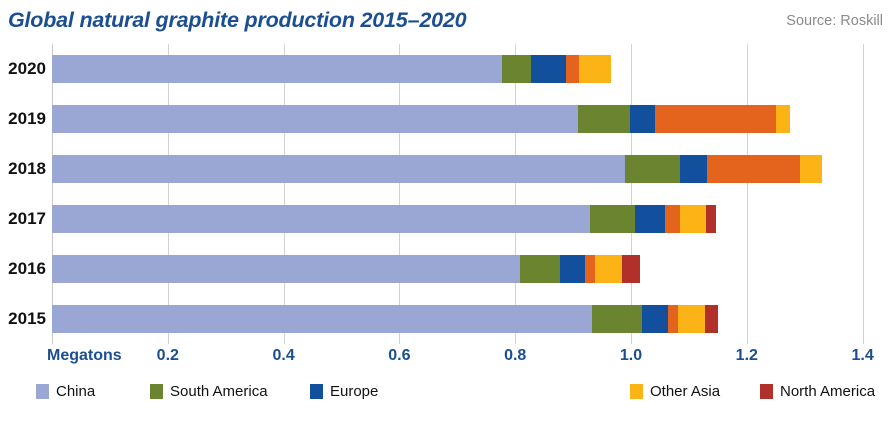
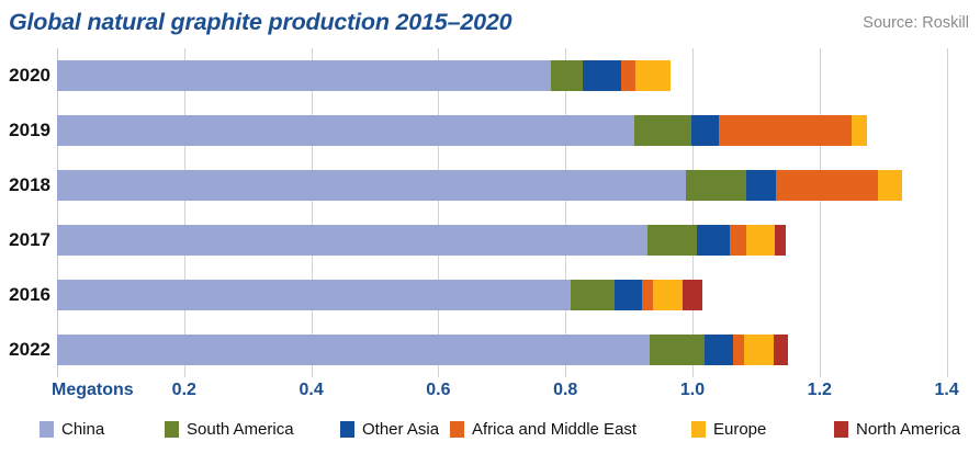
  Global natural graphite production 2015–2020
  Source: Roskill
  2020
  2019
  2018
  2017
  2016
- 2015
+ 2022
  Megatons
  0.2
  0.4
  0.6
  0.8
  1.0
  1.2
  1.4
  China
  South America
- Europe
+ Other Asia
+ Africa and Middle East
- Other Asia
+ Europe
  North America
